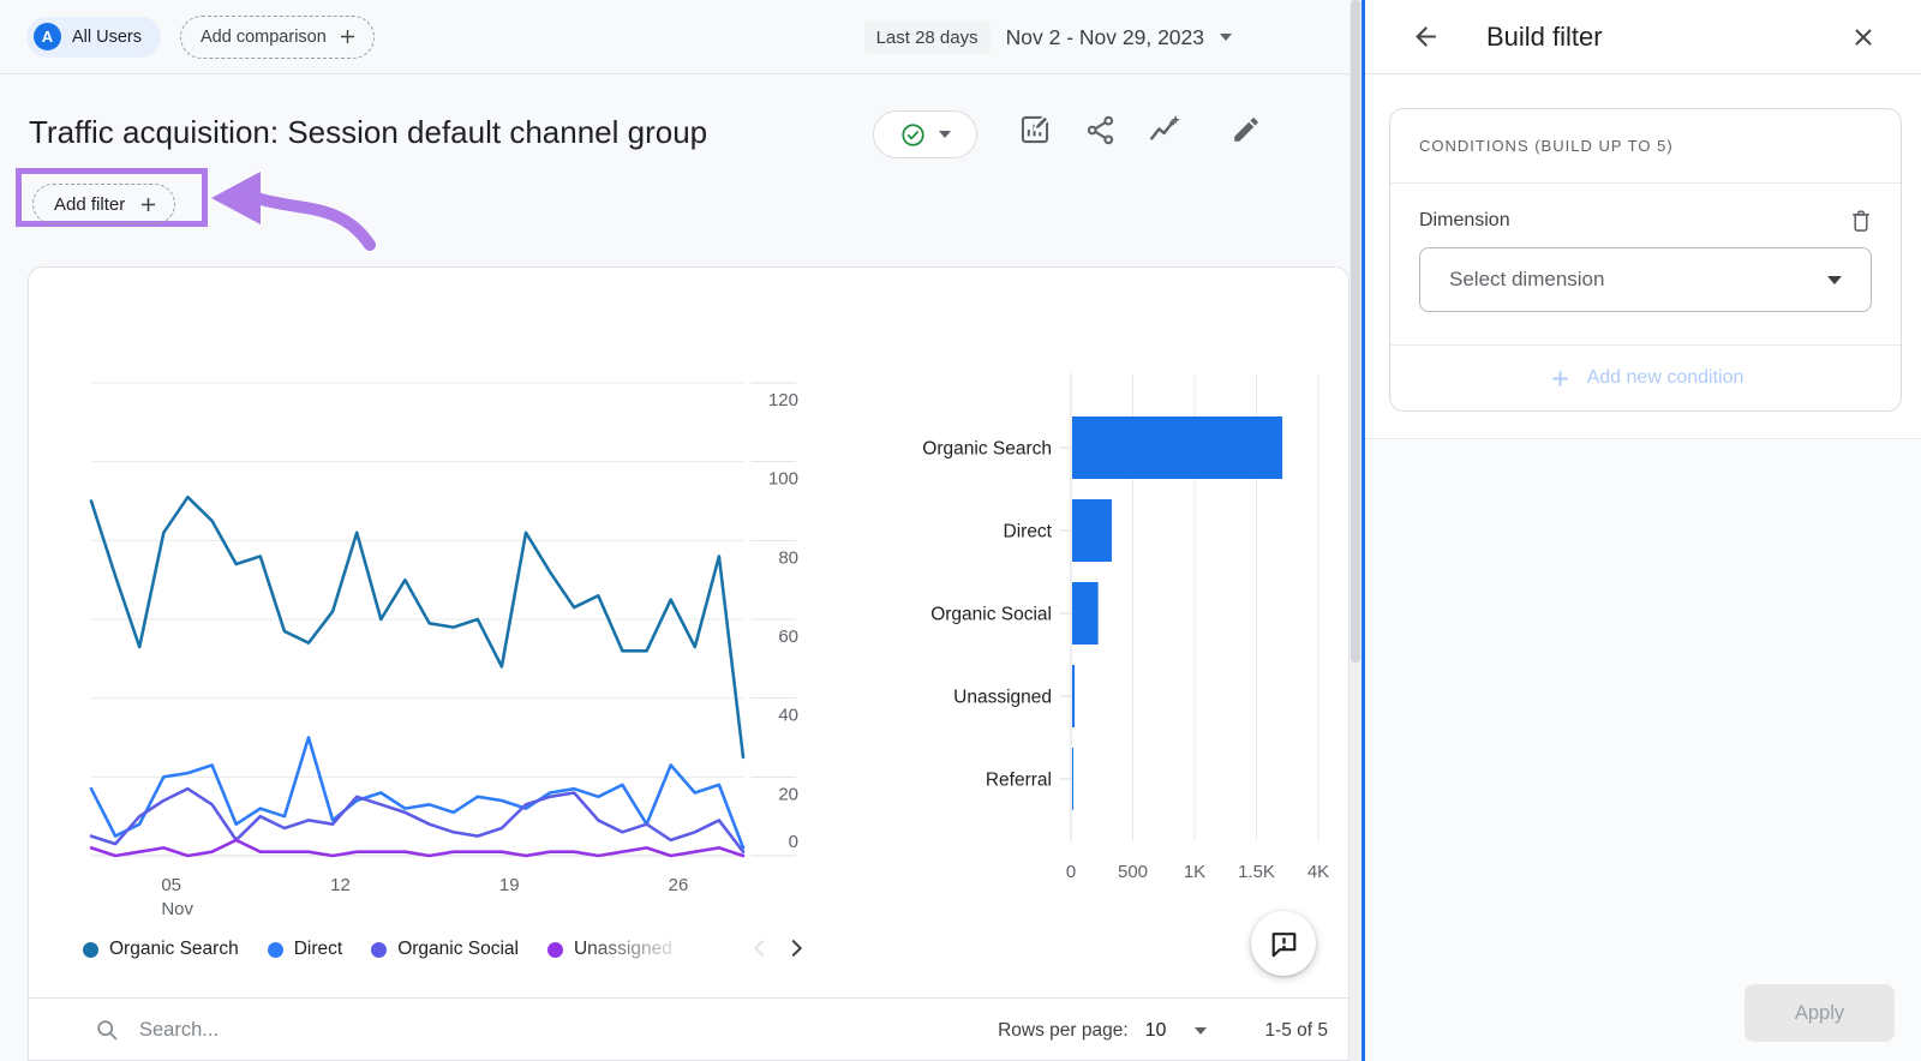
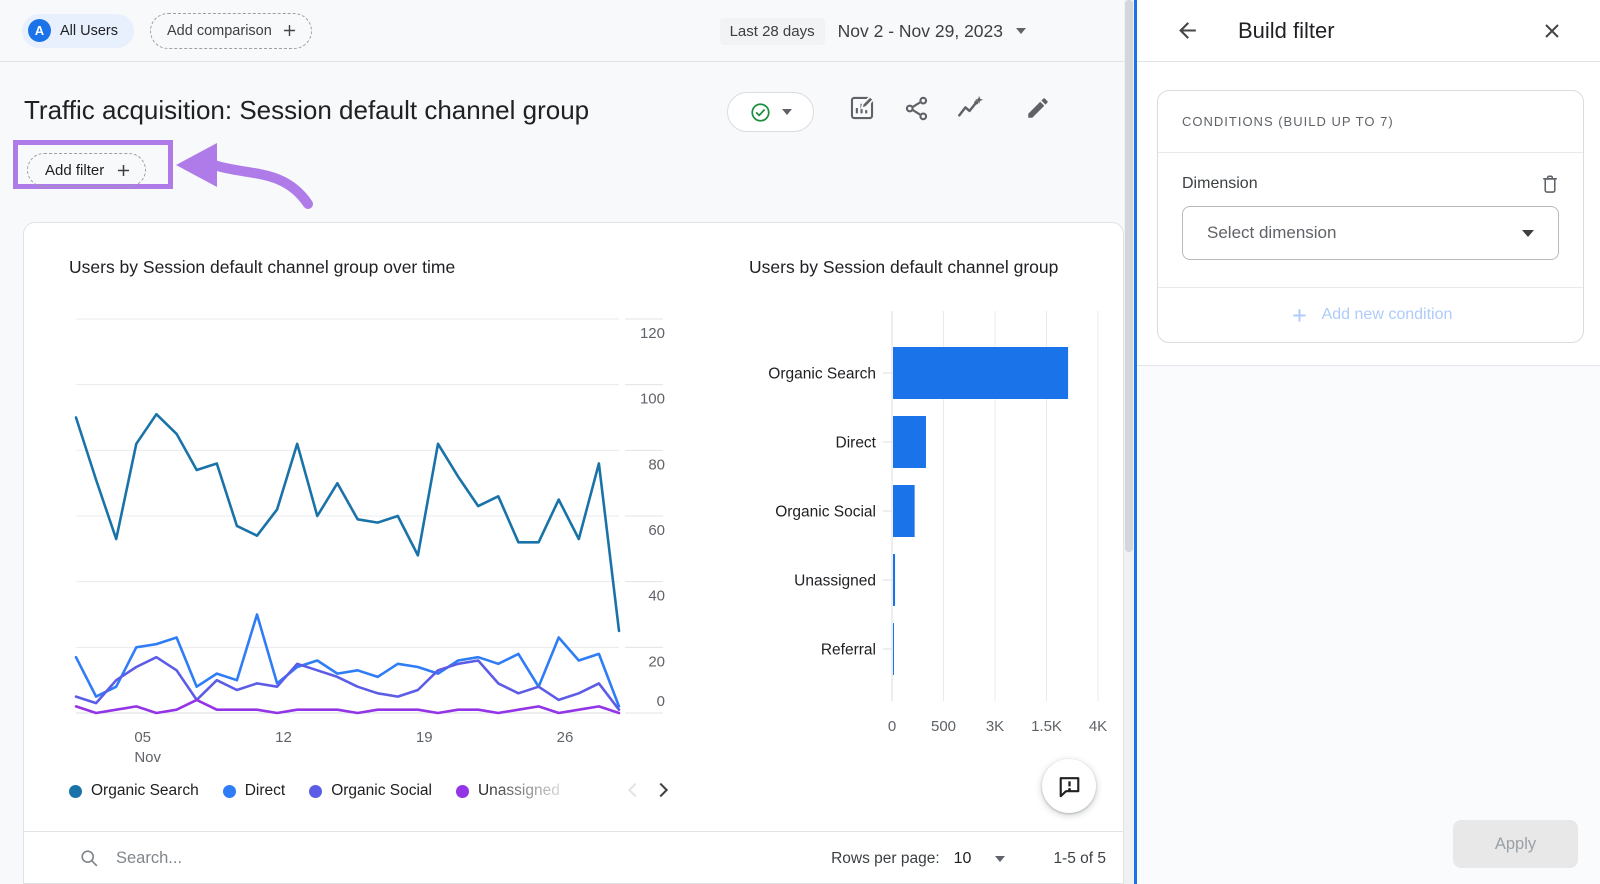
  A
  All Users
  Add comparison
  Last 28 days
  Nov 2 - Nov 29, 2023
  Traffic acquisition: Session default channel group
  Add filter
+ Users by Session default channel group over time
+ Users by Session default channel group
  120
  100
  80
  60
  40
  20
  0
  05
  Nov
  12
  19
  26
  0
  500
- 1K
+ 3K
  1.5K
  4K
  Organic Search
  Direct
  Organic Social
  Unassigned
  Referral
  Organic Search
  Direct
  Organic Social
  Search...
  Rows per page:
  10
  1-5 of 5
  Build filter
- CONDITIONS (BUILD UP TO 5)
+ CONDITIONS (BUILD UP TO 7)
  Dimension
  Select dimension
  Add new condition
  Apply
